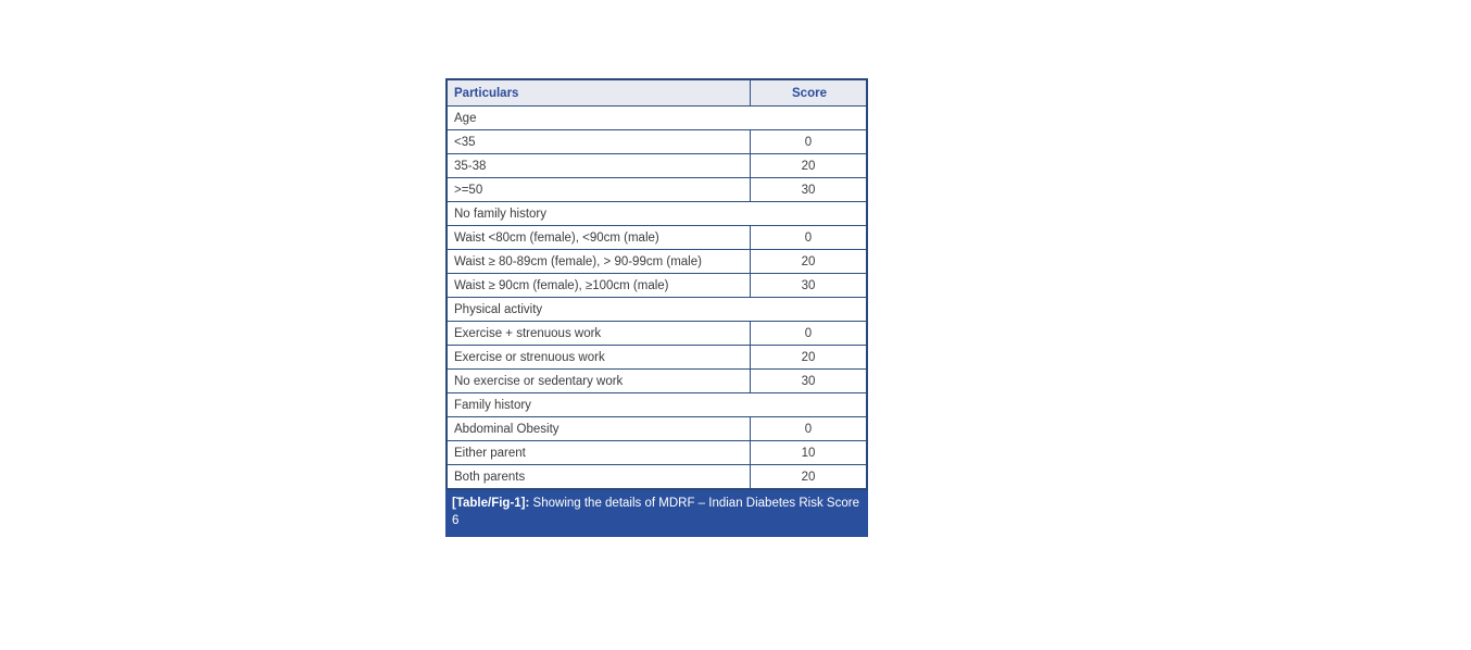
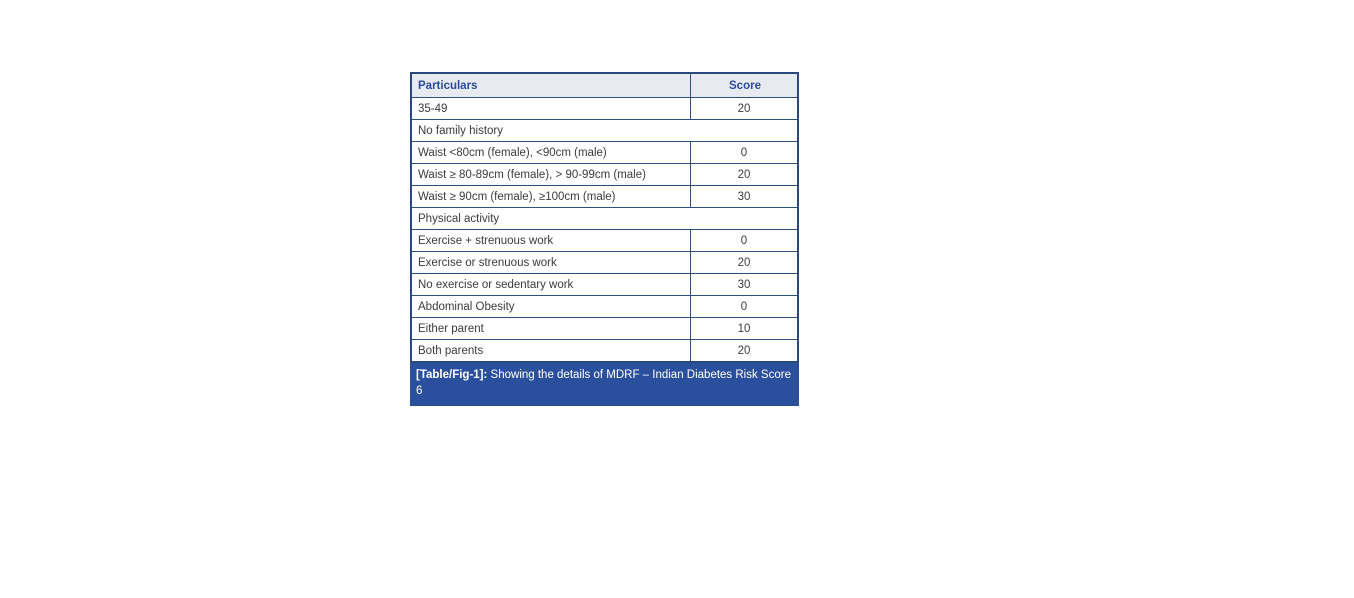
  Particulars	Score
- Age
- <35	0
- 35-38	20
+ 35-49	20
- >=50	30
  No family history
  Waist <80cm (female), <90cm (male)	0
  Waist ≥ 80-89cm (female), > 90-99cm (male)	20
  Waist ≥ 90cm (female), ≥100cm (male)	30
  Physical activity
  Exercise + strenuous work	0
  Exercise or strenuous work	20
  No exercise or sedentary work	30
- Family history
  Abdominal Obesity	0
  Either parent	10
  Both parents	20
  [Table/Fig-1]: Showing the details of MDRF – Indian Diabetes Risk Score 6
